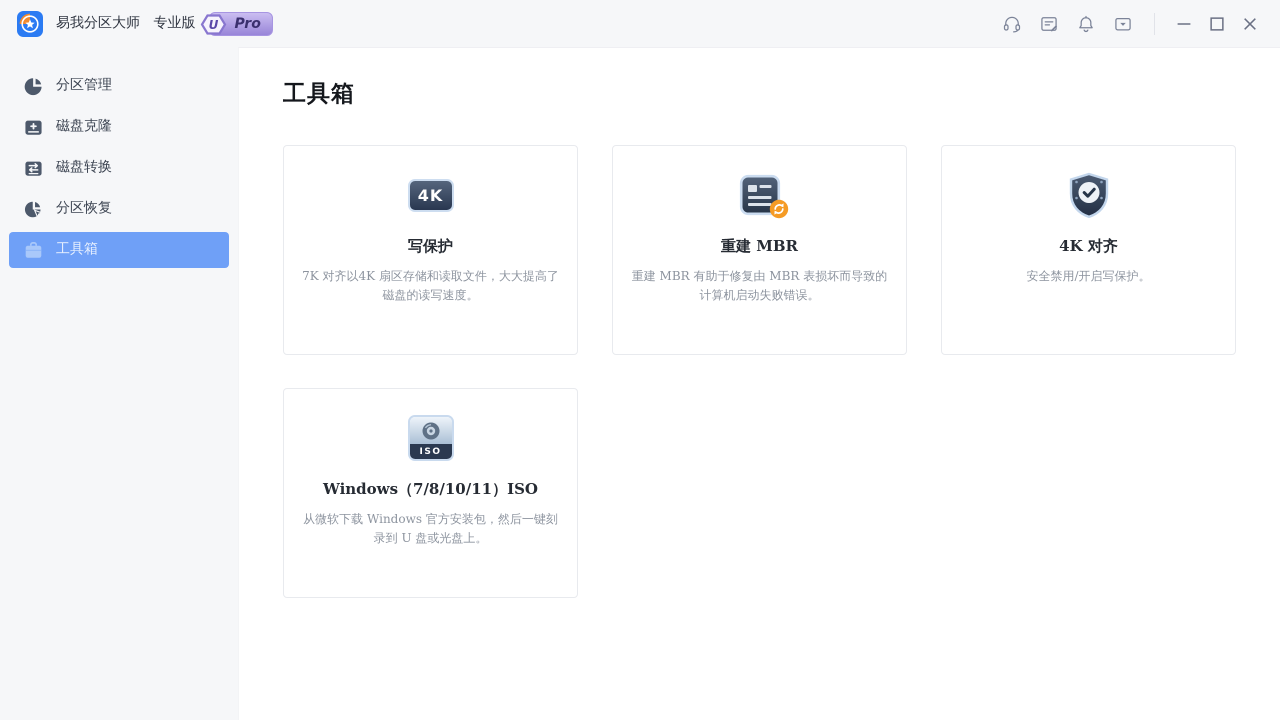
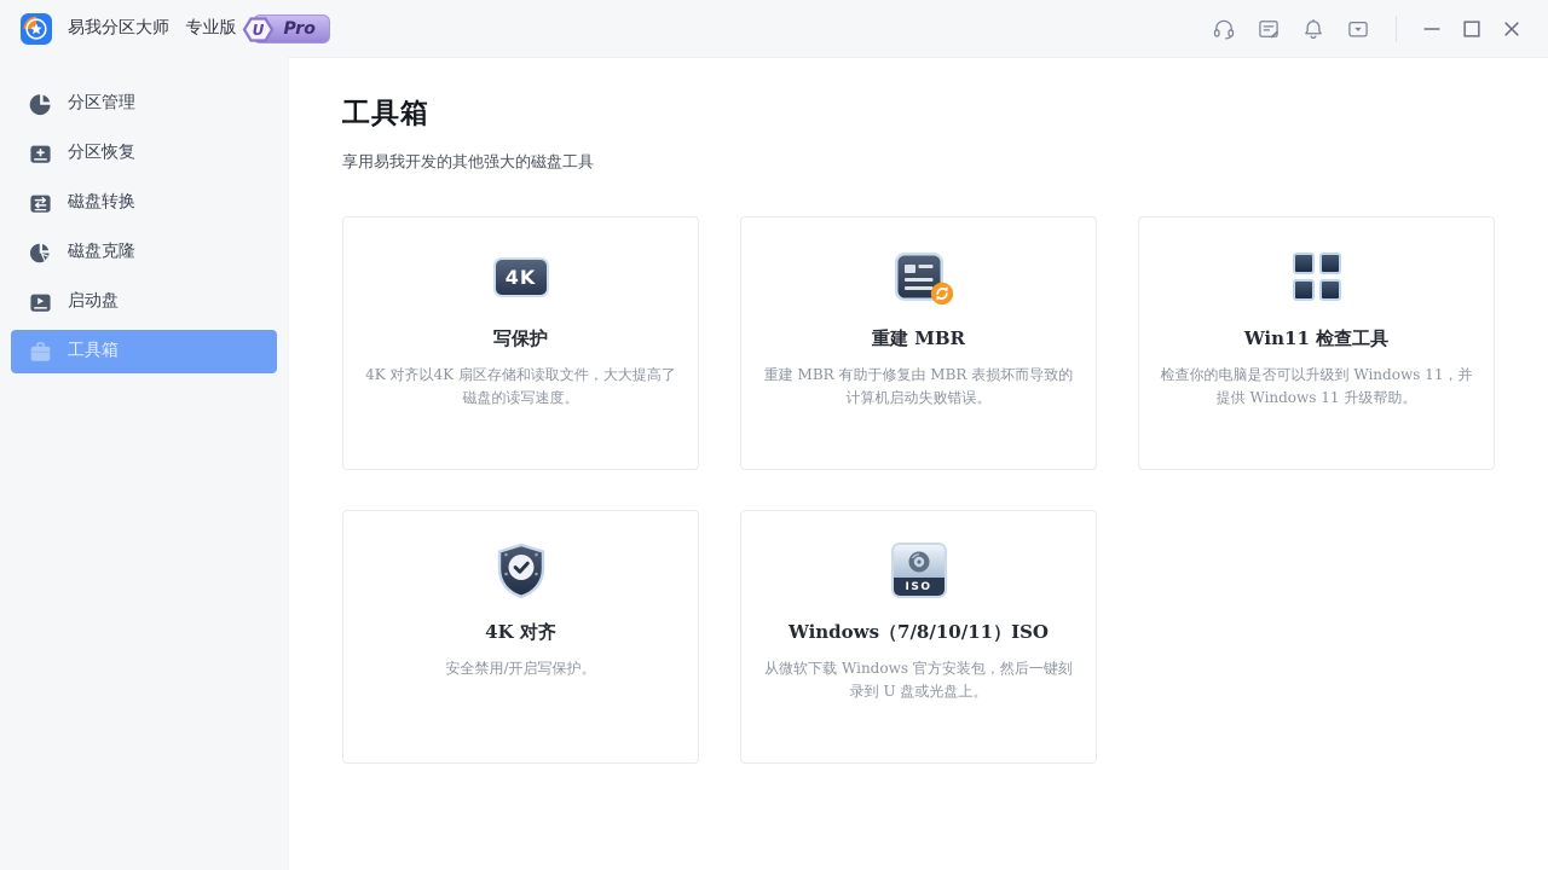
  易我分区大师 专业版
  U
  Pro
  分区管理
- 磁盘克隆
+ 分区恢复
  磁盘转换
- 分区恢复
+ 磁盘克隆
+ 启动盘
  工具箱
  工具箱
+ 享用易我开发的其他强大的磁盘工具
  4K
  写保护
- 7K 对齐以4K 扇区存储和读取文件，大大提高了磁盘的读写速度。
+ 4K 对齐以4K 扇区存储和读取文件，大大提高了磁盘的读写速度。
  重建 MBR
  重建 MBR 有助于修复由 MBR 表损坏而导致的计算机启动失败错误。
+ Win11 检查工具
+ 检查你的电脑是否可以升级到 Windows 11，并提供 Windows 11 升级帮助。
  4K 对齐
  安全禁用/开启写保护。
  ISO
  Windows（7/8/10/11）ISO
  从微软下载 Windows 官方安装包，然后一键刻录到 U 盘或光盘上。
